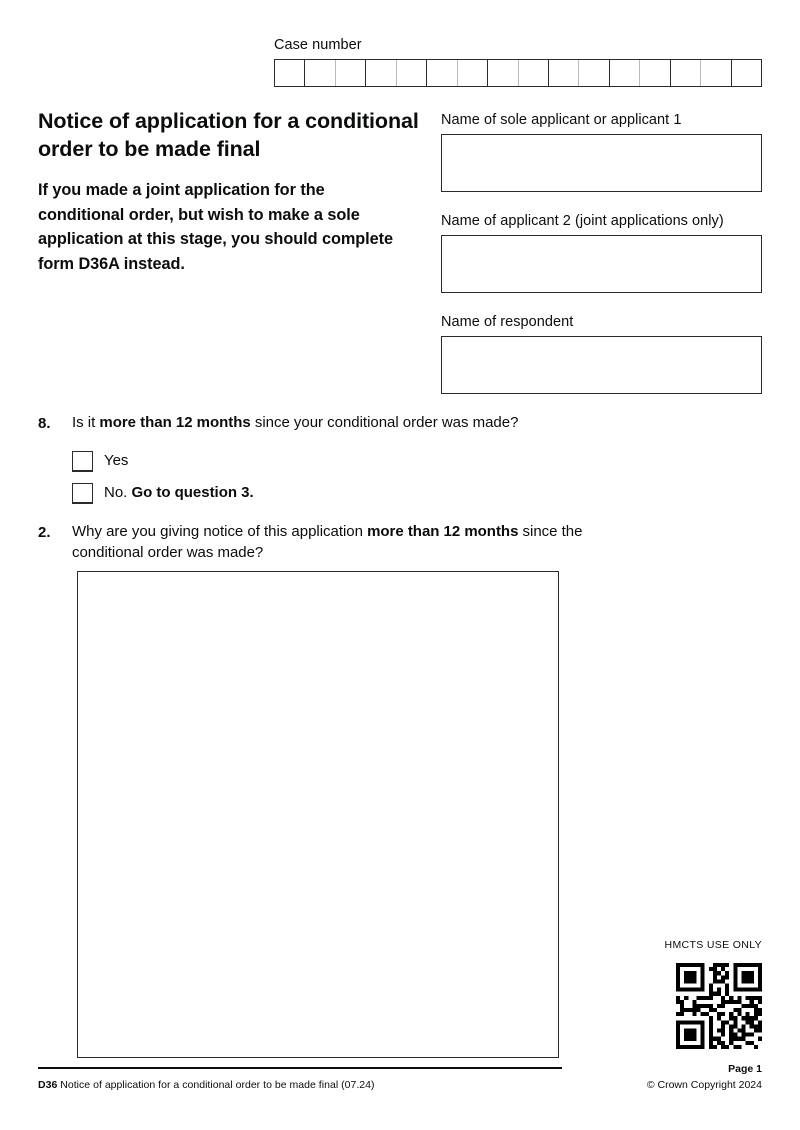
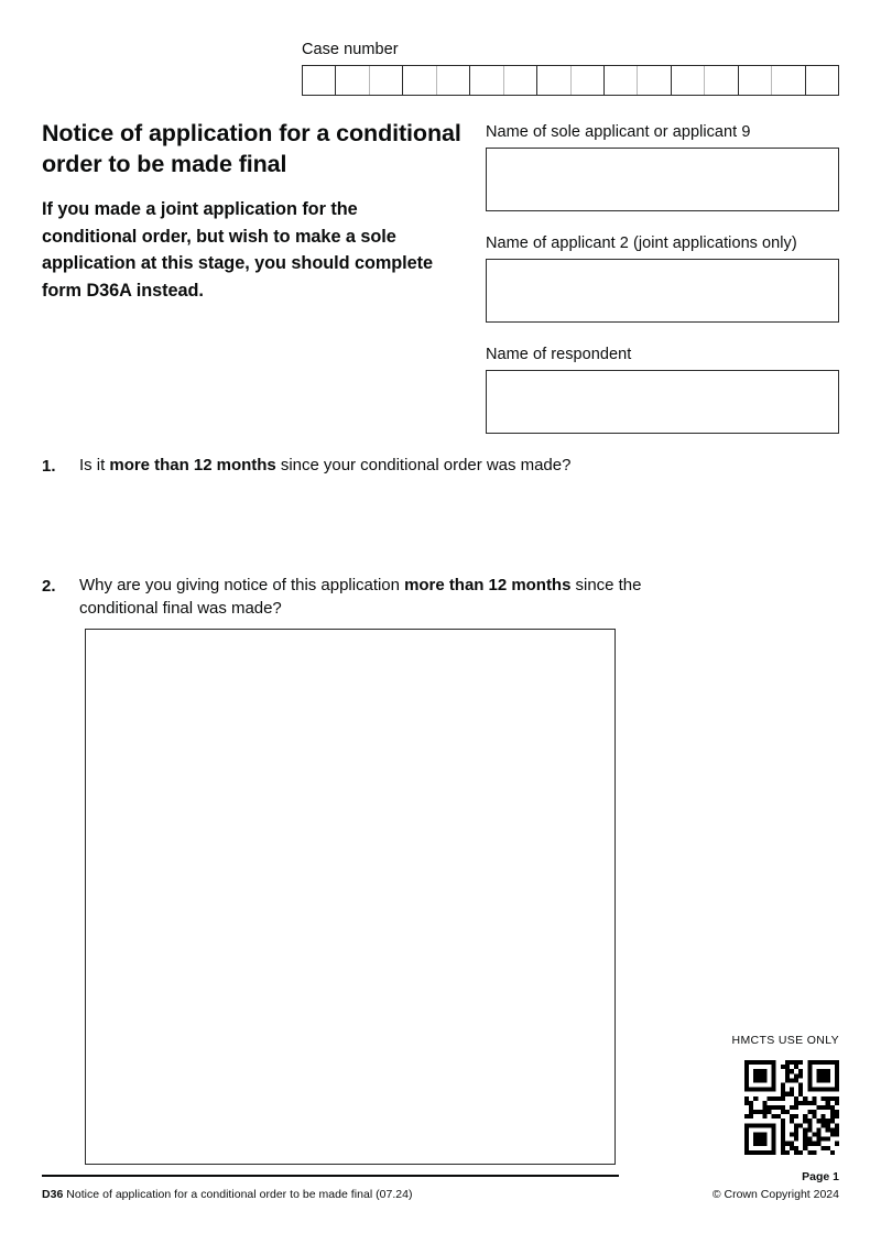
  Case number
  Notice of application for a conditional order to be made final
  If you made a joint application for the conditional order, but wish to make a sole application at this stage, you should complete form D36A instead.
- Name of sole applicant or applicant 1
+ Name of sole applicant or applicant 9
  Name of applicant 2 (joint applications only)
  Name of respondent
- 8.
+ 1.
  Is it more than 12 months since your conditional order was made?
- Yes
- No. Go to question 3.
  2.
- Why are you giving notice of this application more than 12 months since the conditional order was made?
+ Why are you giving notice of this application more than 12 months since the conditional final was made?
  HMCTS USE ONLY
  D36 Notice of application for a conditional order to be made final (07.24)
  Page 1
  © Crown Copyright 2024
